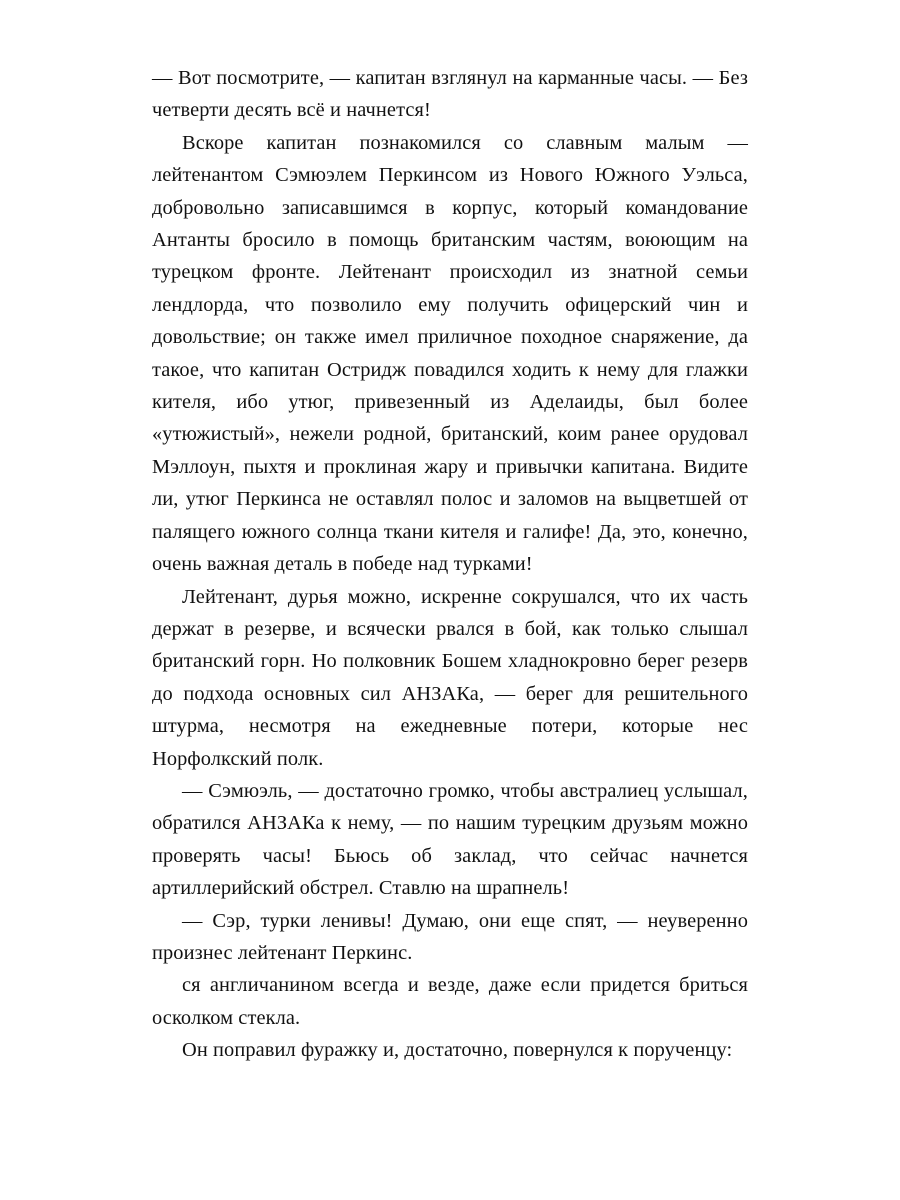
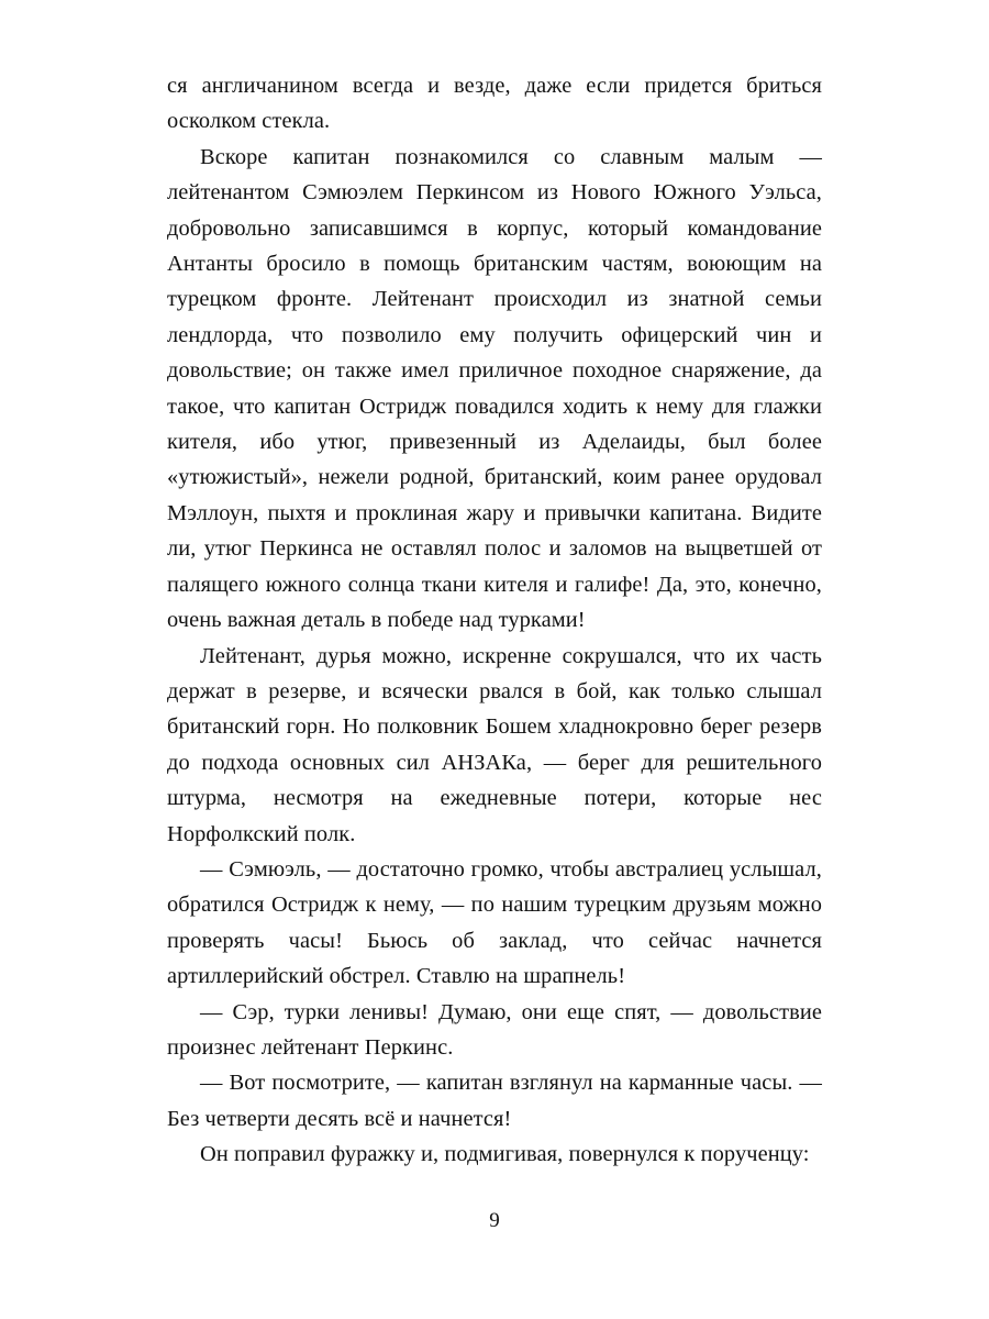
- — Вот посмотрите, — капитан взглянул на карманные часы. — Без четверти десять всё и начнется!
+ ся англичанином всегда и везде, даже если придется бриться осколком стекла.
  Вскоре капитан познакомился со славным малым — лейтенантом Сэмюэлем Перкинсом из Нового Южного Уэльса, добровольно записавшимся в корпус, который командование Антанты бросило в помощь британским частям, воюющим на турецком фронте. Лейтенант происходил из знатной семьи лендлорда, что позволило ему получить офицерский чин и довольствие; он также имел приличное походное снаряжение, да такое, что капитан Остридж повадился ходить к нему для глажки кителя, ибо утюг, привезенный из Аделаиды, был более «утюжистый», нежели родной, британский, коим ранее орудовал Мэллоун, пыхтя и проклиная жару и привычки капитана. Видите ли, утюг Перкинса не оставлял полос и заломов на выцветшей от палящего южного солнца ткани кителя и галифе! Да, это, конечно, очень важная деталь в победе над турками!
  Лейтенант, дурья можно, искренне сокрушался, что их часть держат в резерве, и всячески рвался в бой, как только слышал британский горн. Но полковник Бошем хладнокровно берег резерв до подхода основных сил АНЗАКа, — берег для решительного штурма, несмотря на ежедневные потери, которые нес Норфолкский полк.
- — Сэмюэль, — достаточно громко, чтобы австралиец услышал, обратился АНЗАКа к нему, — по нашим турецким друзьям можно проверять часы! Бьюсь об заклад, что сейчас начнется артиллерийский обстрел. Ставлю на шрапнель!
+ — Сэмюэль, — достаточно громко, чтобы австралиец услышал, обратился Остридж к нему, — по нашим турецким друзьям можно проверять часы! Бьюсь об заклад, что сейчас начнется артиллерийский обстрел. Ставлю на шрапнель!
- — Сэр, турки ленивы! Думаю, они еще спят, — неуверенно произнес лейтенант Перкинс.
+ — Сэр, турки ленивы! Думаю, они еще спят, — довольствие произнес лейтенант Перкинс.
- ся англичанином всегда и везде, даже если придется бриться осколком стекла.
+ — Вот посмотрите, — капитан взглянул на карманные часы. — Без четверти десять всё и начнется!
- Он поправил фуражку и, достаточно, повернулся к порученцу:
+ Он поправил фуражку и, подмигивая, повернулся к порученцу:
+ 9
